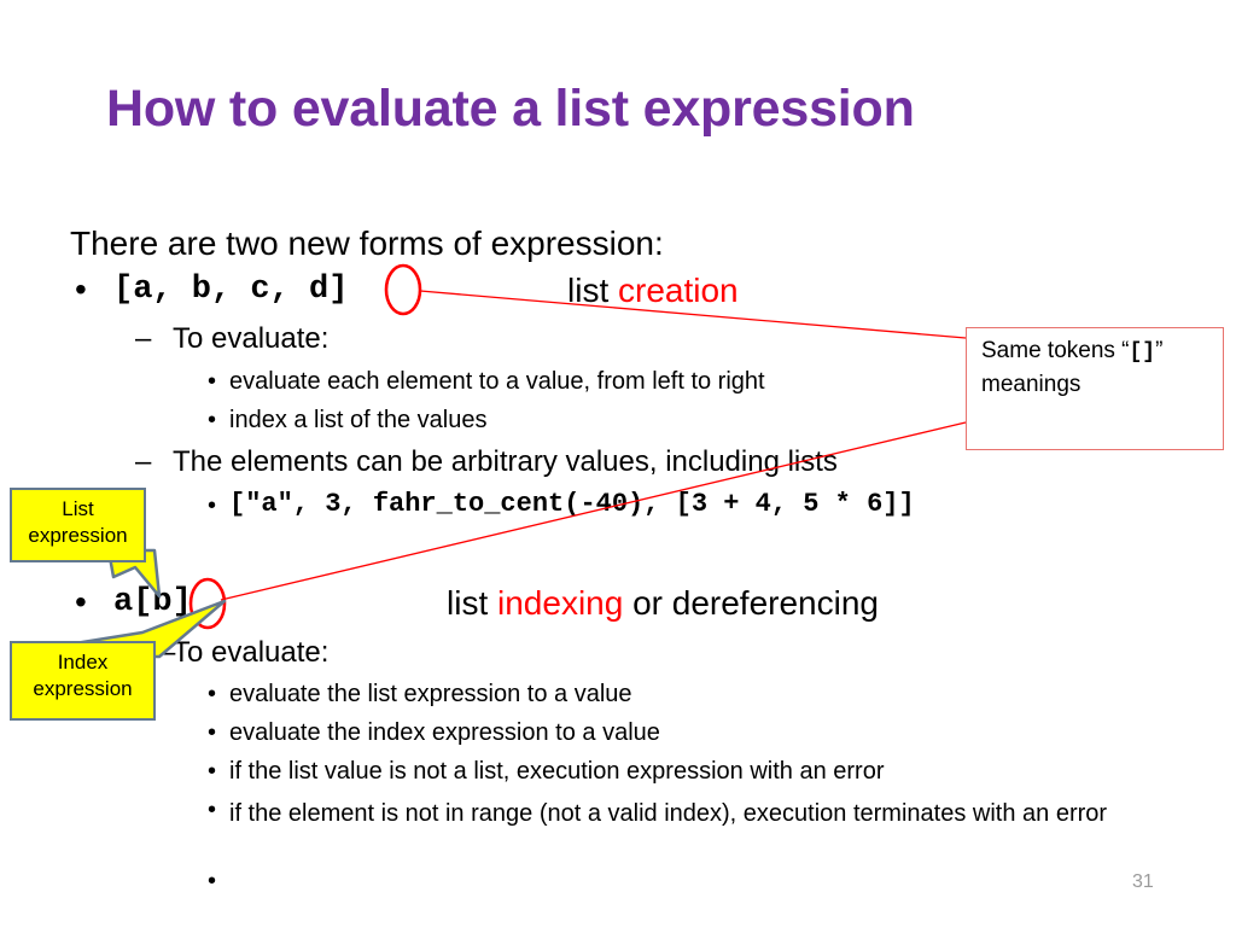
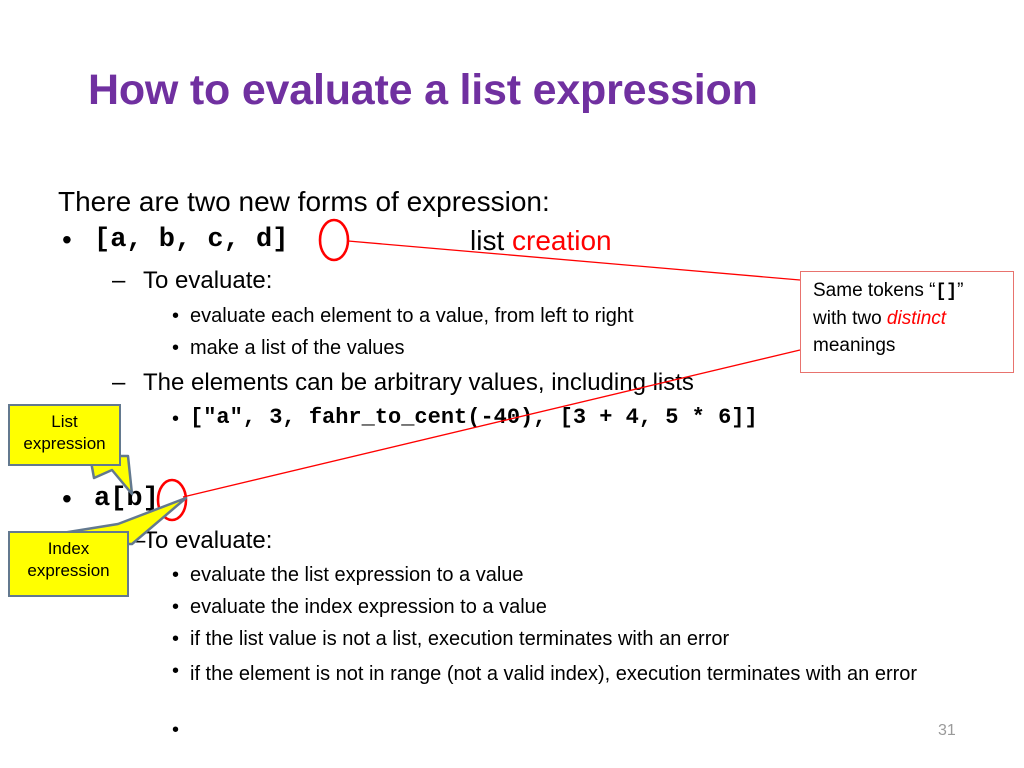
  How to evaluate a list expression
  There are two new forms of expression:
  •
  [a, b, c, d]
  list creation
  –
  To evaluate:
  •
  evaluate each element to a value, from left to right
  •
- index a list of the values
+ make a list of the values
  –
  The elements can be arbitrary values, including lists
  •
  ["a", 3, fahr_to_cent(-40), [3 + 4, 5 * 6]]
  •
  a[b]
- list indexing or dereferencing
  –
  To evaluate:
  •
  evaluate the list expression to a value
  •
  evaluate the index expression to a value
  •
- if the list value is not a list, execution expression with an error
+ if the list value is not a list, execution terminates with an error
  •
  if the element is not in range (not a valid index), execution terminates with an error
  •
  Same tokens “[]”
+ with two distinct
  meanings
  List
  expression
  Index
  expression
  31
